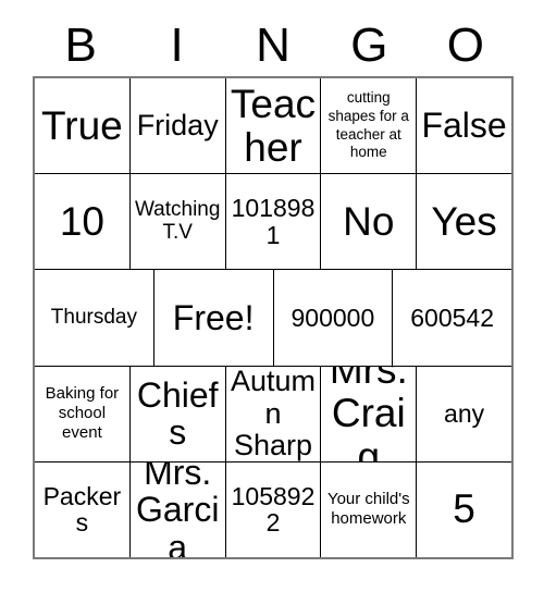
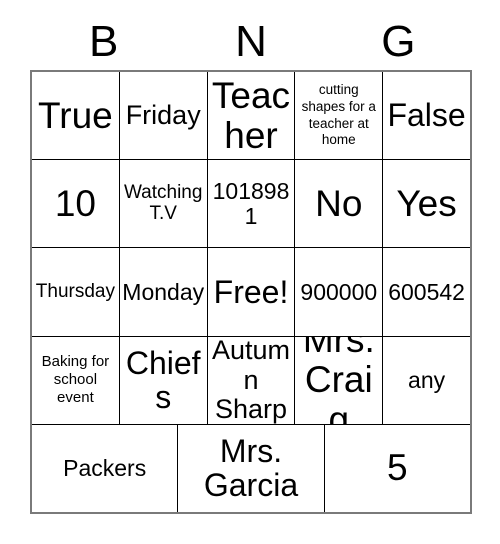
  B
- I
  N
  G
- O
  True
  Friday
  Teacher
  cutting shapes for a teacher at home
  False
  10
  Watching T.V
  1018981
  No
  Yes
  Thursday
+ Monday
  Free!
  900000
  600542
  Baking for school event
  Chiefs
  Autumn Sharp
  Mrs. Craig
  any
  Packers
  Mrs. Garcia
- 1058922
- Your child's homework
  5
